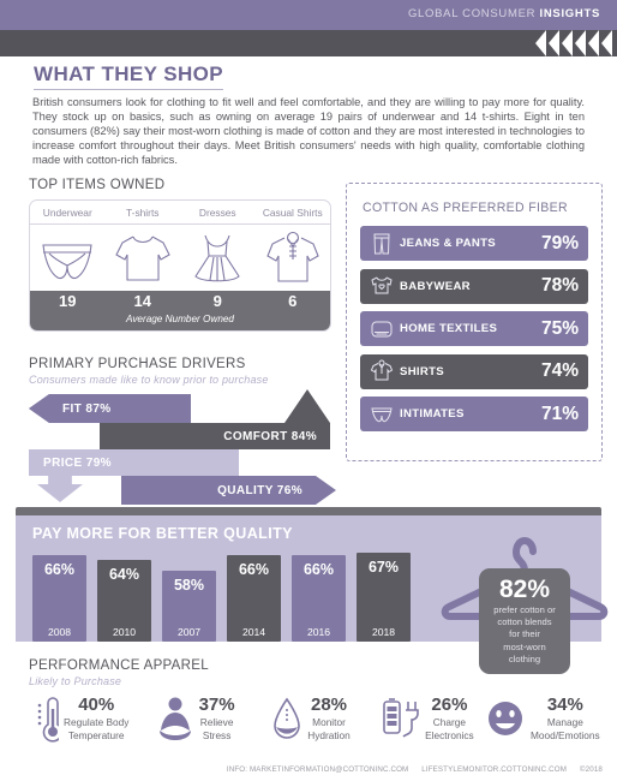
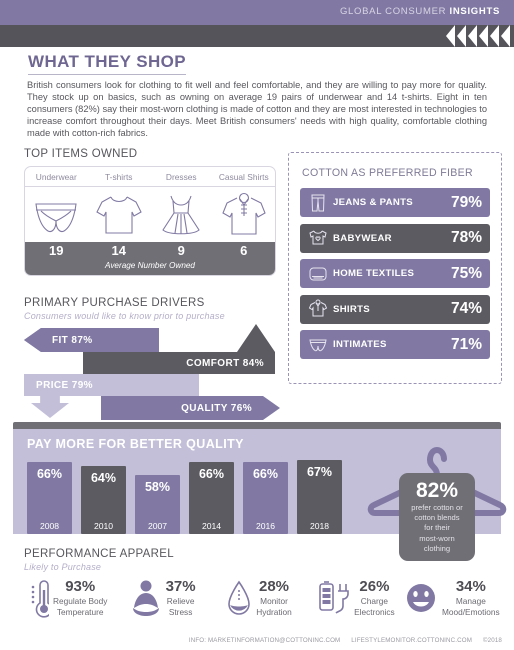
  GLOBAL CONSUMER INSIGHTS
  WHAT THEY SHOP
  British consumers look for clothing to fit well and feel comfortable, and they are willing to pay more for quality. They stock up on basics, such as owning on average 19 pairs of underwear and 14 t-shirts. Eight in ten consumers (82%) say their most-worn clothing is made of cotton and they are most interested in technologies to increase comfort throughout their days. Meet British consumers' needs with high quality, comfortable clothing made with cotton-rich fabrics.
  TOP ITEMS OWNED
  Underwear
  T-shirts
  Dresses
  Casual Shirts
  19
  14
  9
  6
  Average Number Owned
  COTTON AS PREFERRED FIBER
  JEANS & PANTS
  79%
  BABYWEAR
  78%
  HOME TEXTILES
  75%
  SHIRTS
  74%
  INTIMATES
  71%
  PRIMARY PURCHASE DRIVERS
- Consumers made like to know prior to purchase
+ Consumers would like to know prior to purchase
  FIT 87%
  COMFORT 84%
  PRICE 79%
  QUALITY 76%
  PAY MORE FOR BETTER QUALITY
  66%
  2008
  64%
  2010
  58%
  2007
  66%
  2014
  66%
  2016
  67%
  2018
  82%
  prefer cotton or
  cotton blends
  for their
  most-worn
  clothing
  PERFORMANCE APPAREL
  Likely to Purchase
- 40%
+ 93%
  Regulate Body
  Temperature
  37%
  Relieve
  Stress
  28%
  Monitor
  Hydration
  26%
  Charge
  Electronics
  34%
  Manage
  Mood/Emotions
